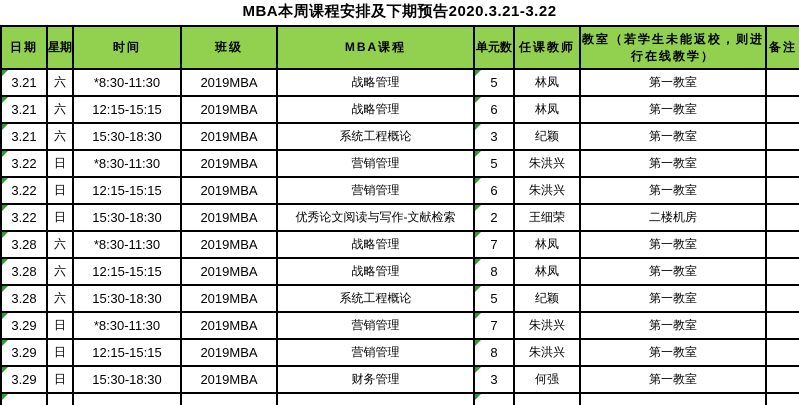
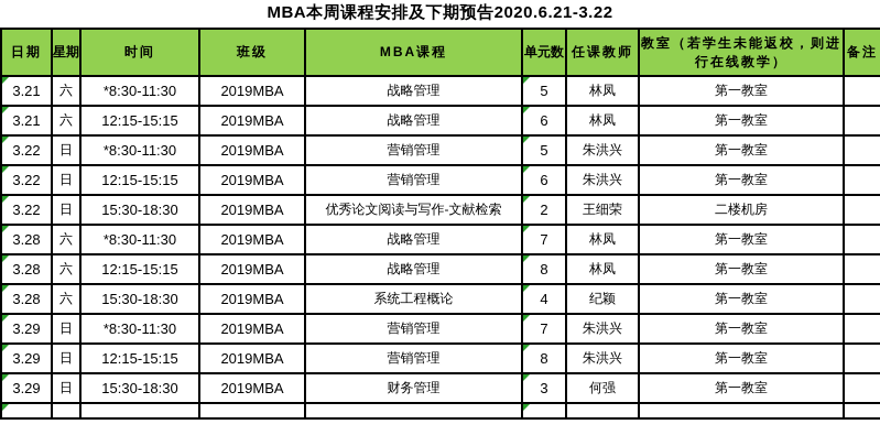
- MBA本周课程安排及下期预告2020.3.21-3.22
+ MBA本周课程安排及下期预告2020.6.21-3.22
  日期	星期	时间	班级	MBA课程	单元数	任课教师	教室（若学生未能返校，则进行在线教学）	备注
  3.21	六	*8:30-11:30	2019MBA	战略管理	5	林凤	第一教室
  3.21	六	12:15-15:15	2019MBA	战略管理	6	林凤	第一教室
- 3.21	六	15:30-18:30	2019MBA	系统工程概论	3	纪颖	第一教室
  3.22	日	*8:30-11:30	2019MBA	营销管理	5	朱洪兴	第一教室
  3.22	日	12:15-15:15	2019MBA	营销管理	6	朱洪兴	第一教室
  3.22	日	15:30-18:30	2019MBA	优秀论文阅读与写作-文献检索	2	王细荣	二楼机房
  3.28	六	*8:30-11:30	2019MBA	战略管理	7	林凤	第一教室
  3.28	六	12:15-15:15	2019MBA	战略管理	8	林凤	第一教室
- 3.28	六	15:30-18:30	2019MBA	系统工程概论	5	纪颖	第一教室
+ 3.28	六	15:30-18:30	2019MBA	系统工程概论	4	纪颖	第一教室
  3.29	日	*8:30-11:30	2019MBA	营销管理	7	朱洪兴	第一教室
  3.29	日	12:15-15:15	2019MBA	营销管理	8	朱洪兴	第一教室
  3.29	日	15:30-18:30	2019MBA	财务管理	3	何强	第一教室
